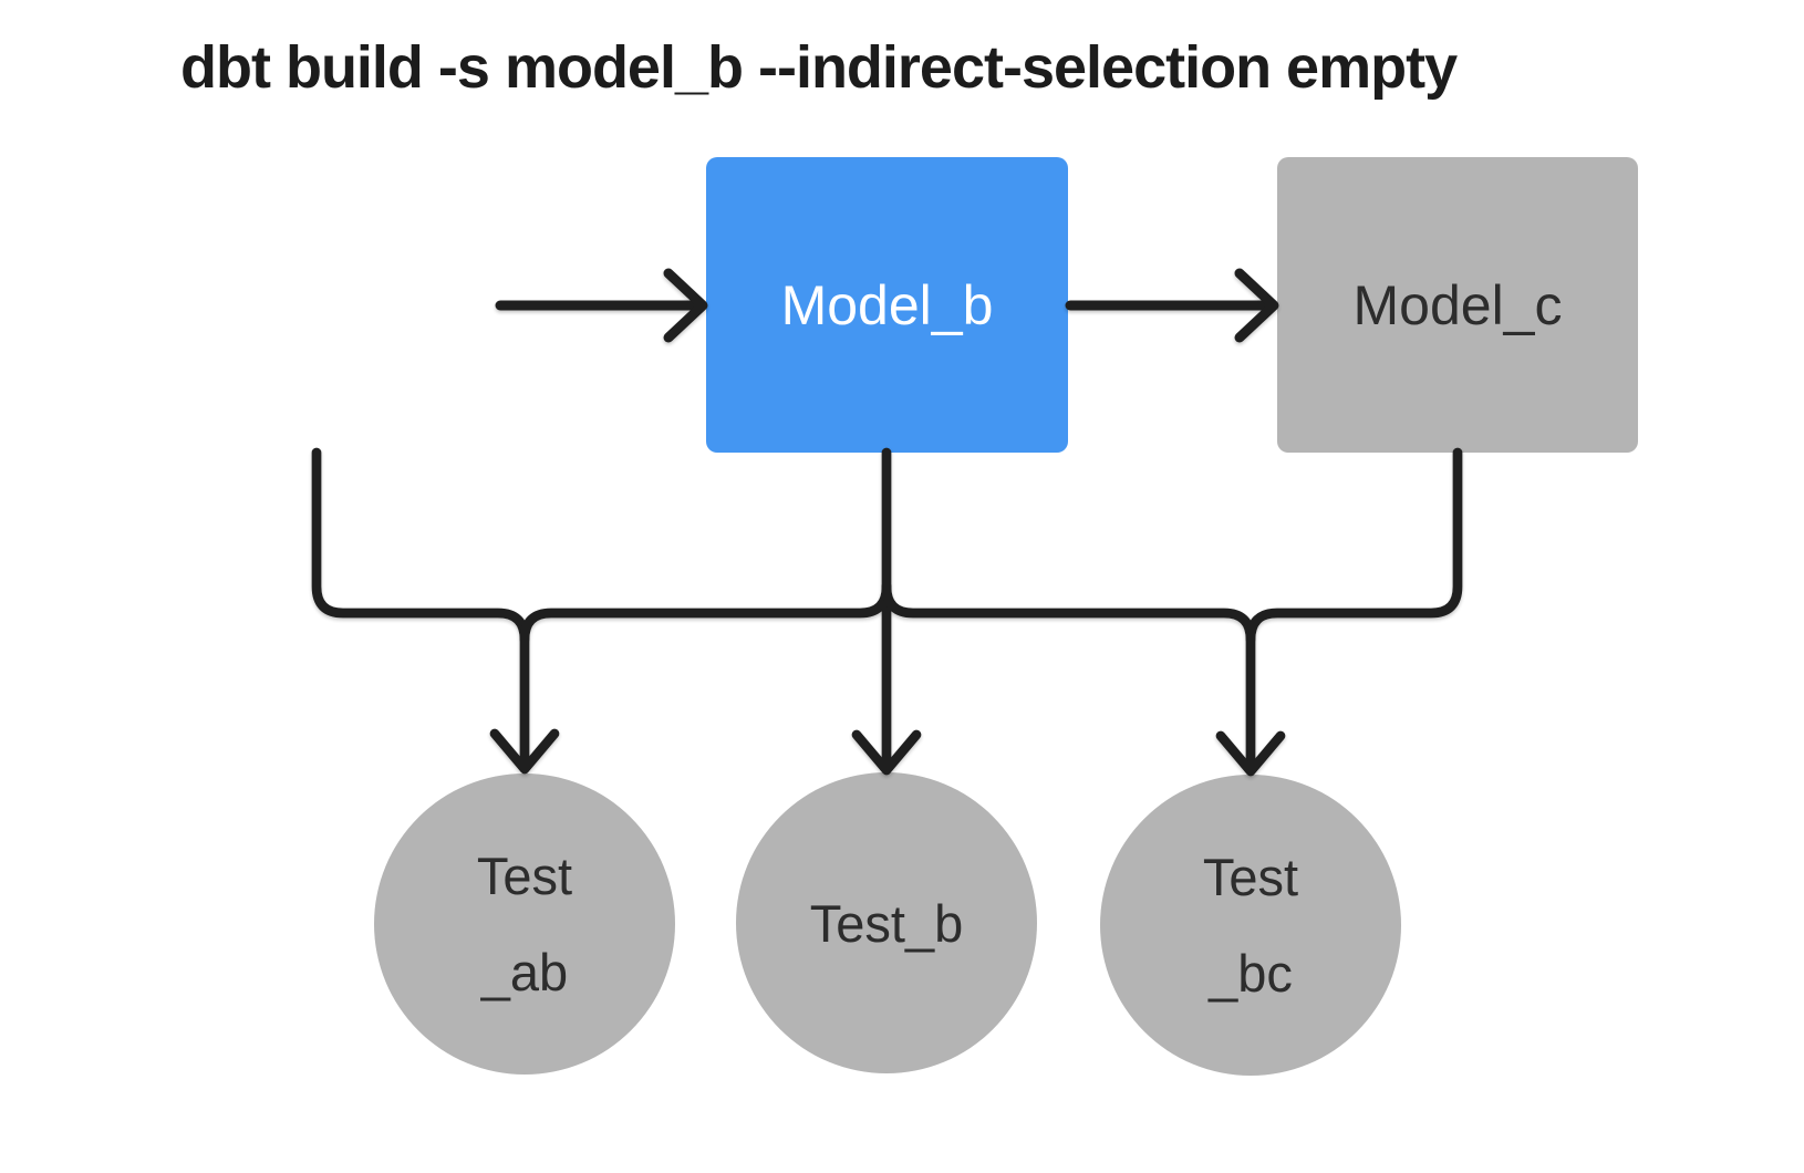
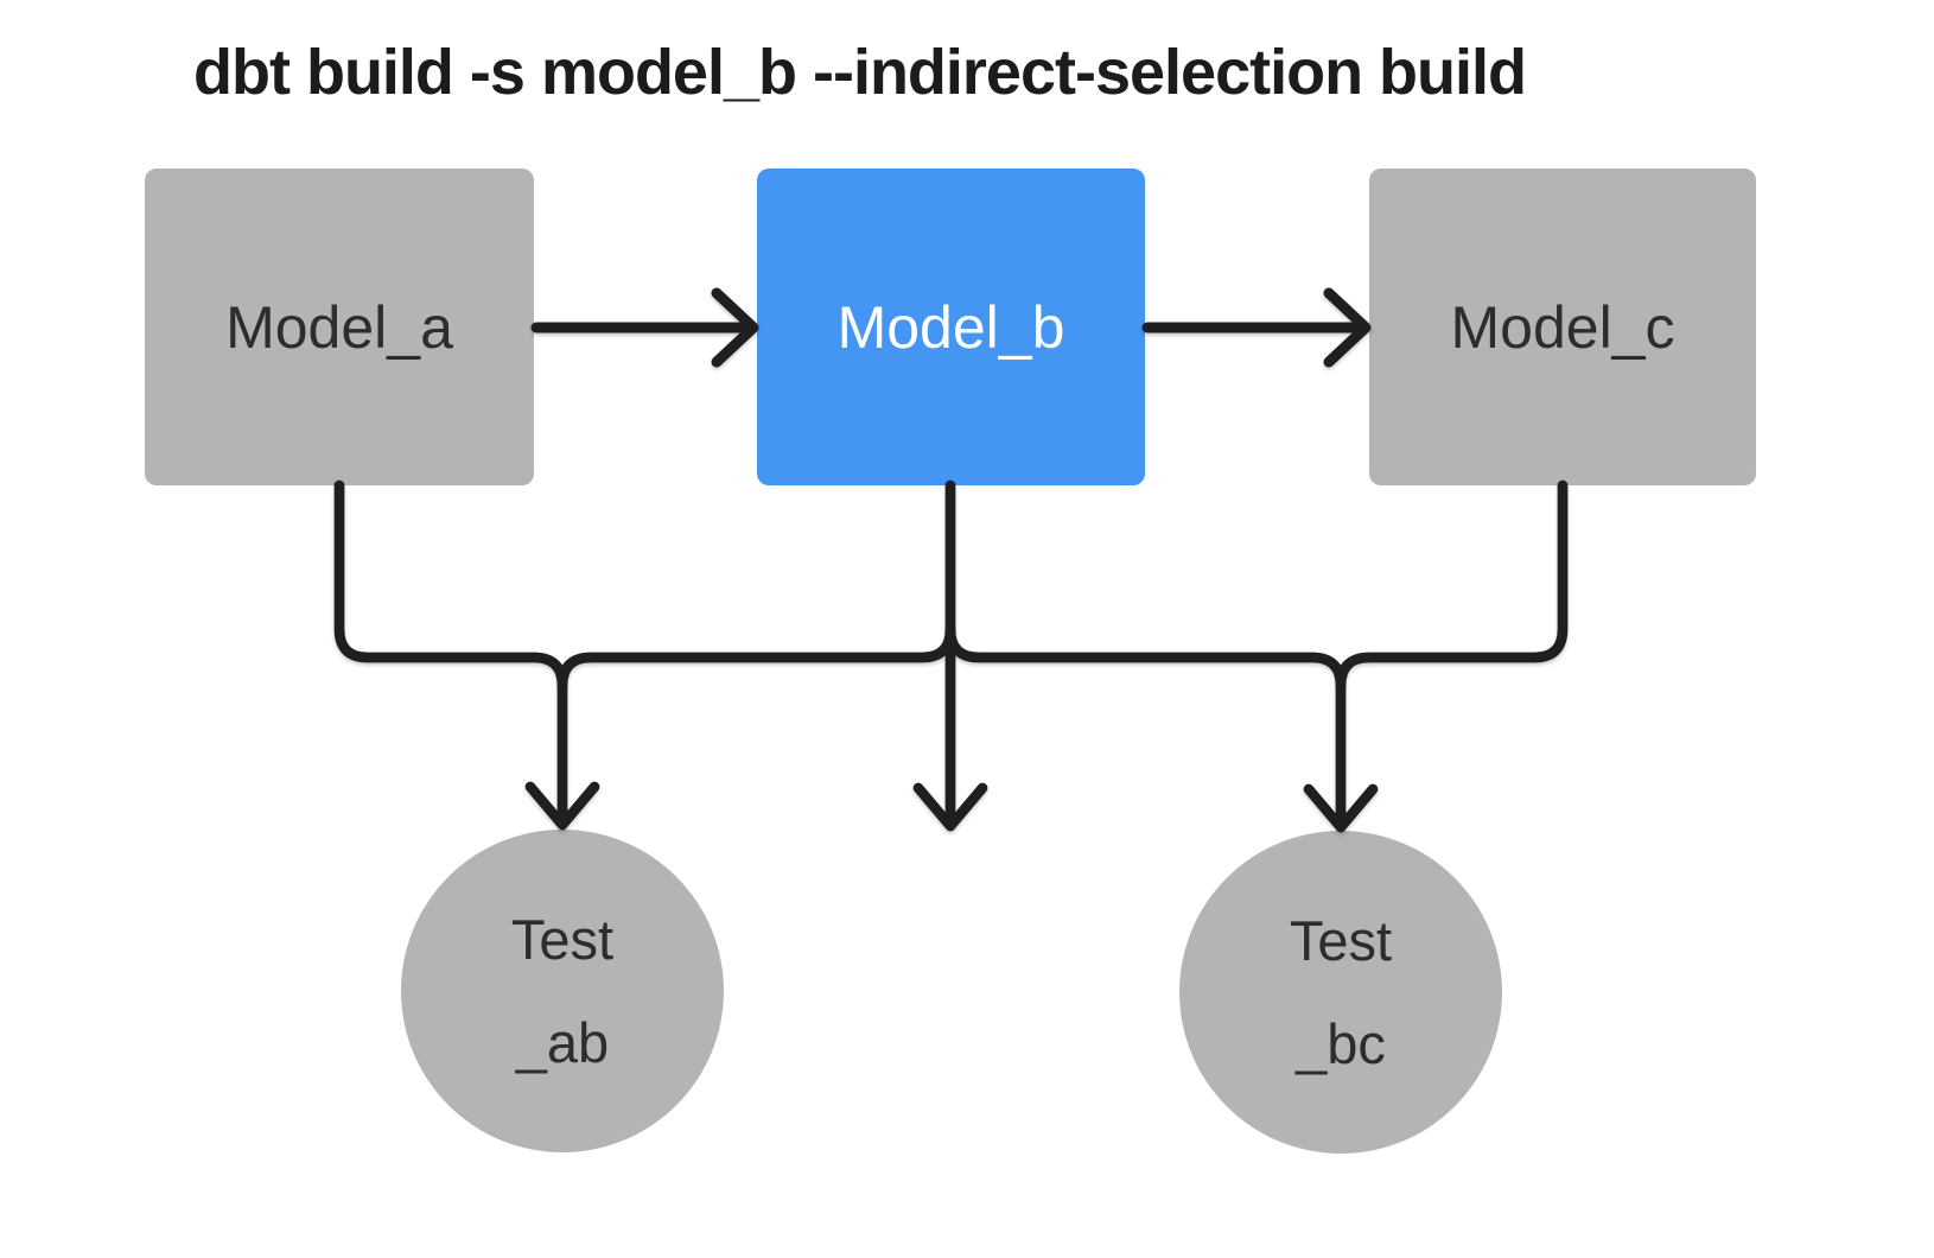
- dbt build -s model_b --indirect-selection empty
+ dbt build -s model_b --indirect-selection build
+ Model_a
  Model_b
  Model_c
  Test
  _ab
- Test_b
  Test
  _bc
